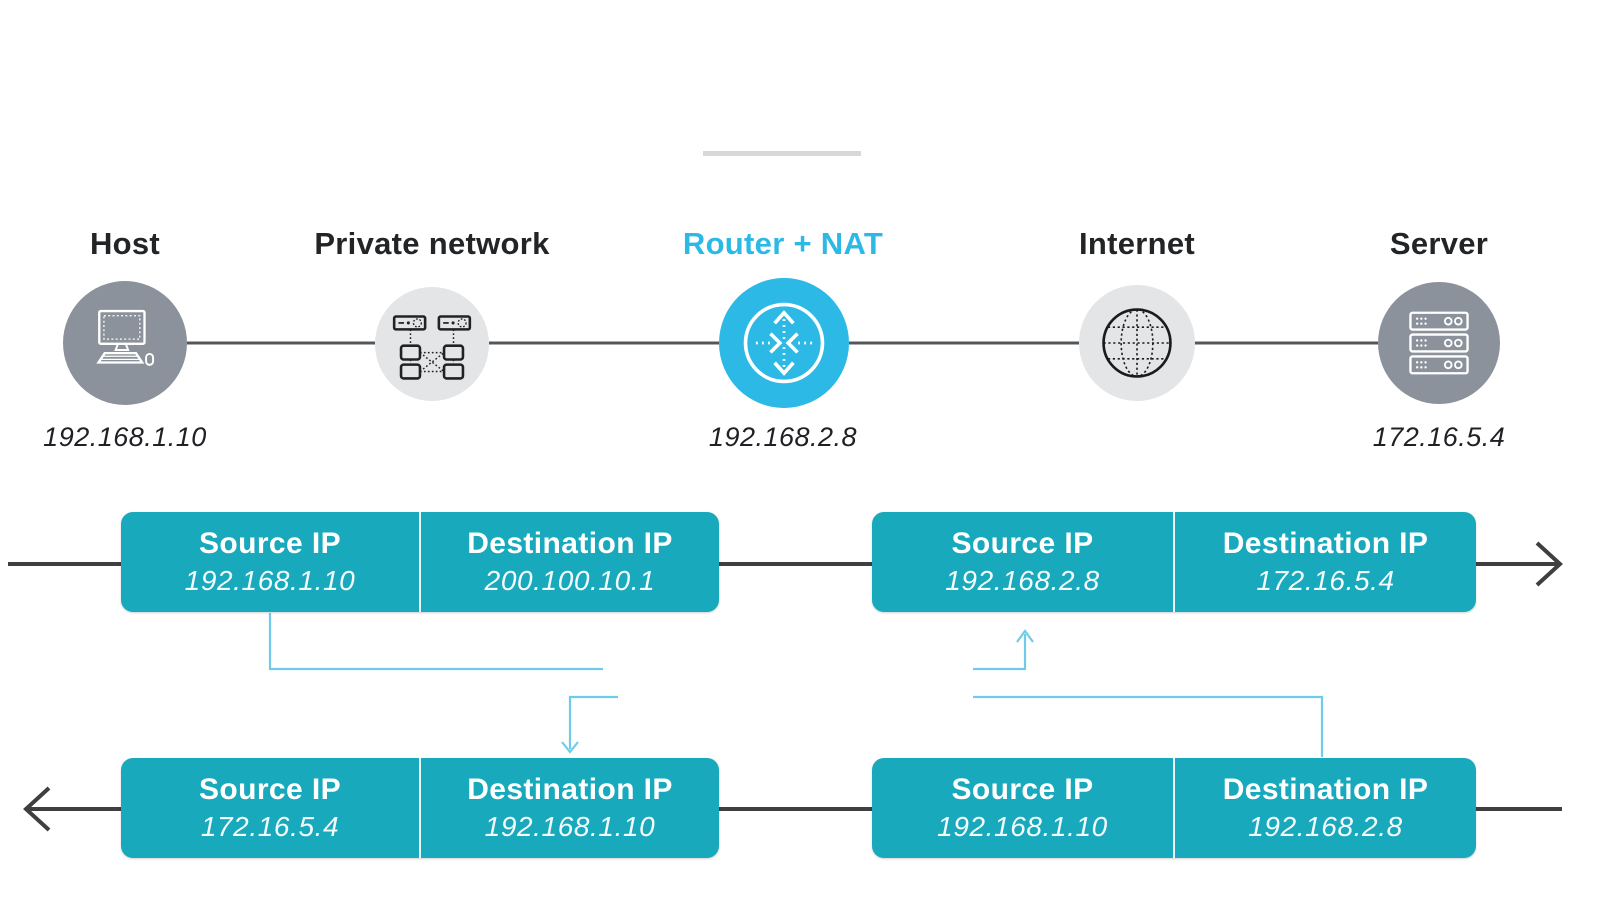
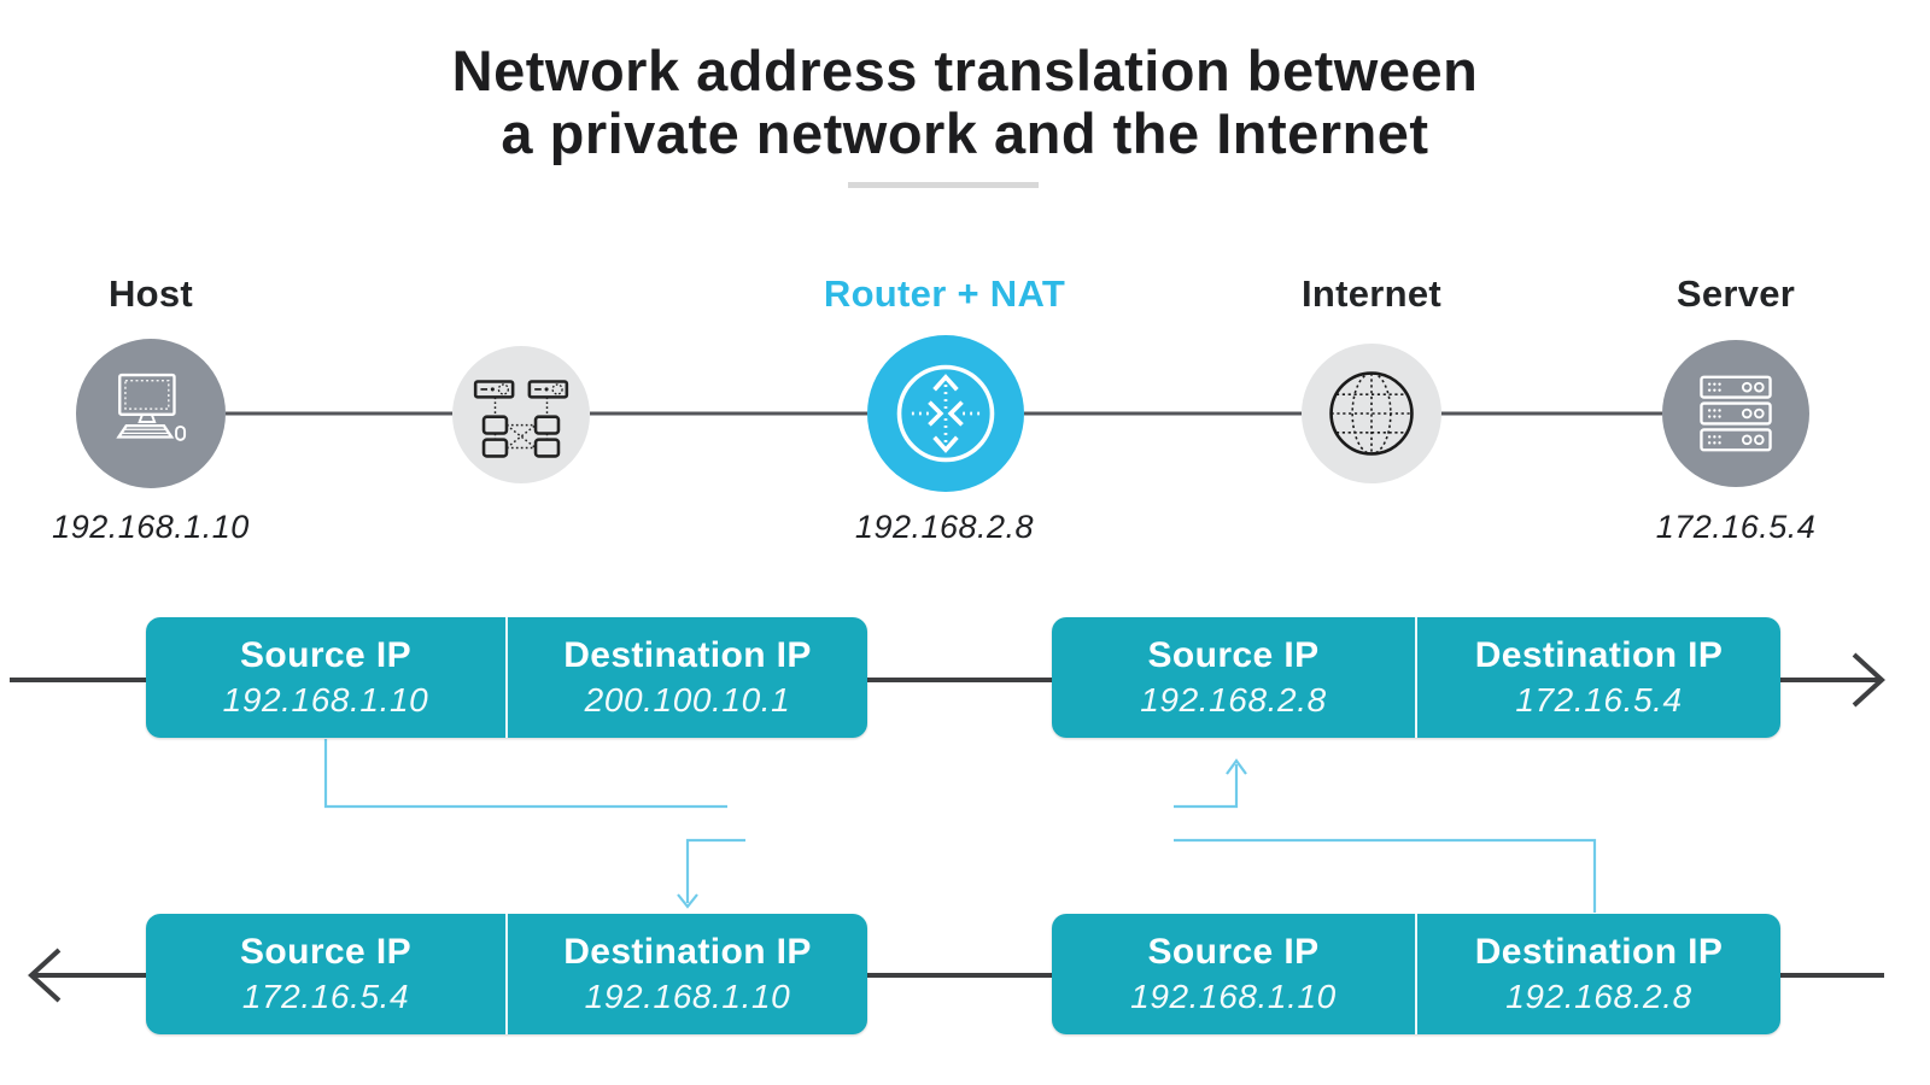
+ Network address translation between
+ a private network and the Internet
  Host
- Private network
  Router + NAT
  Internet
  Server
  192.168.1.10
  192.168.2.8
  172.16.5.4
  Source IP
  192.168.1.10
  Destination IP
  200.100.10.1
  Source IP
  192.168.2.8
  Destination IP
  172.16.5.4
  Source IP
  172.16.5.4
  Destination IP
  192.168.1.10
  Source IP
  192.168.1.10
  Destination IP
  192.168.2.8
